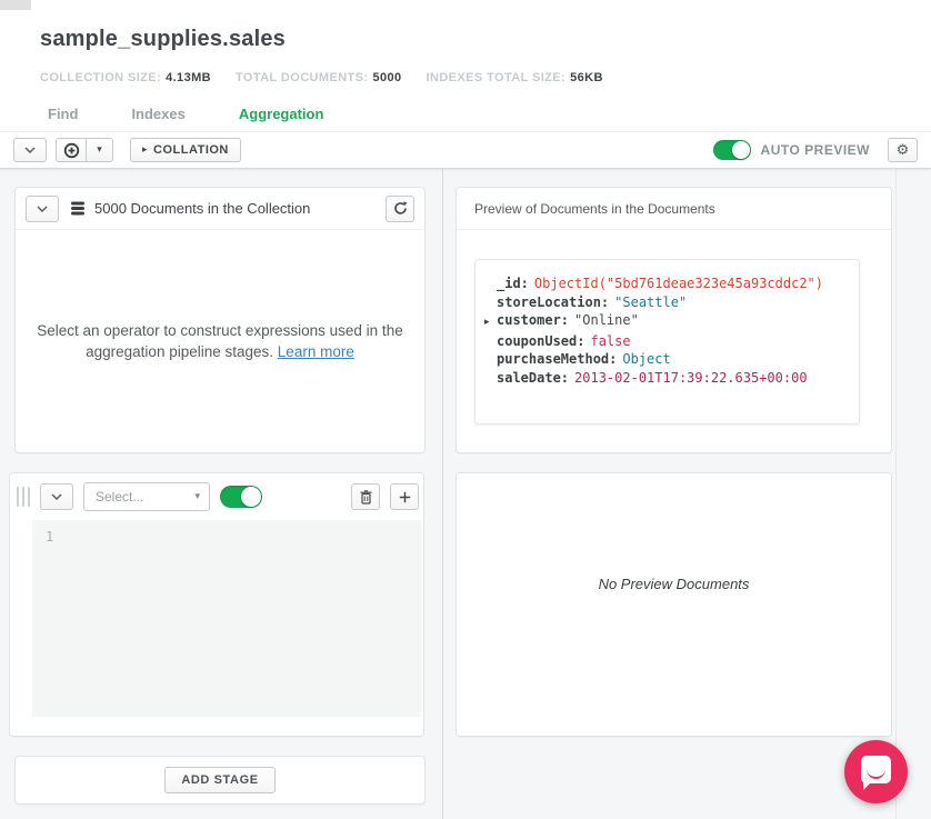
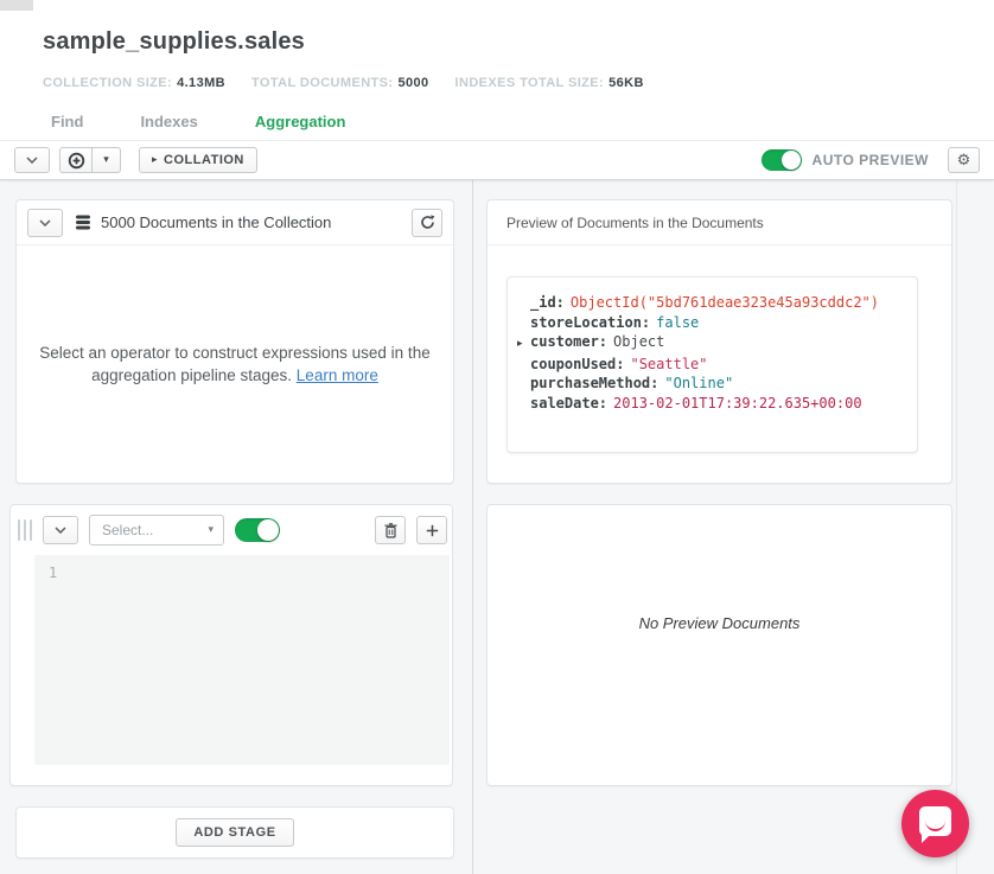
  sample_supplies.sales
  COLLECTION SIZE: 4.13MB
  TOTAL DOCUMENTS: 5000
  INDEXES TOTAL SIZE: 56KB
  Find
  Indexes
  Aggregation
  ▾
  ▸
  COLLATION
  AUTO PREVIEW
  ⚙
  5000 Documents in the Collection
  Select an operator to construct expressions used in the aggregation pipeline stages. Learn more
  Select...
  ▾
  1
  ADD STAGE
  Preview of Documents in the Documents
  _id: ObjectId("5bd761deae323e45a93cddc2")
- storeLocation: "Seattle"
+ storeLocation: false
- ▸ customer: "Online"
+ ▸ customer: Object
- couponUsed: false
+ couponUsed: "Seattle"
- purchaseMethod: Object
+ purchaseMethod: "Online"
  saleDate: 2013-02-01T17:39:22.635+00:00
  No Preview Documents
